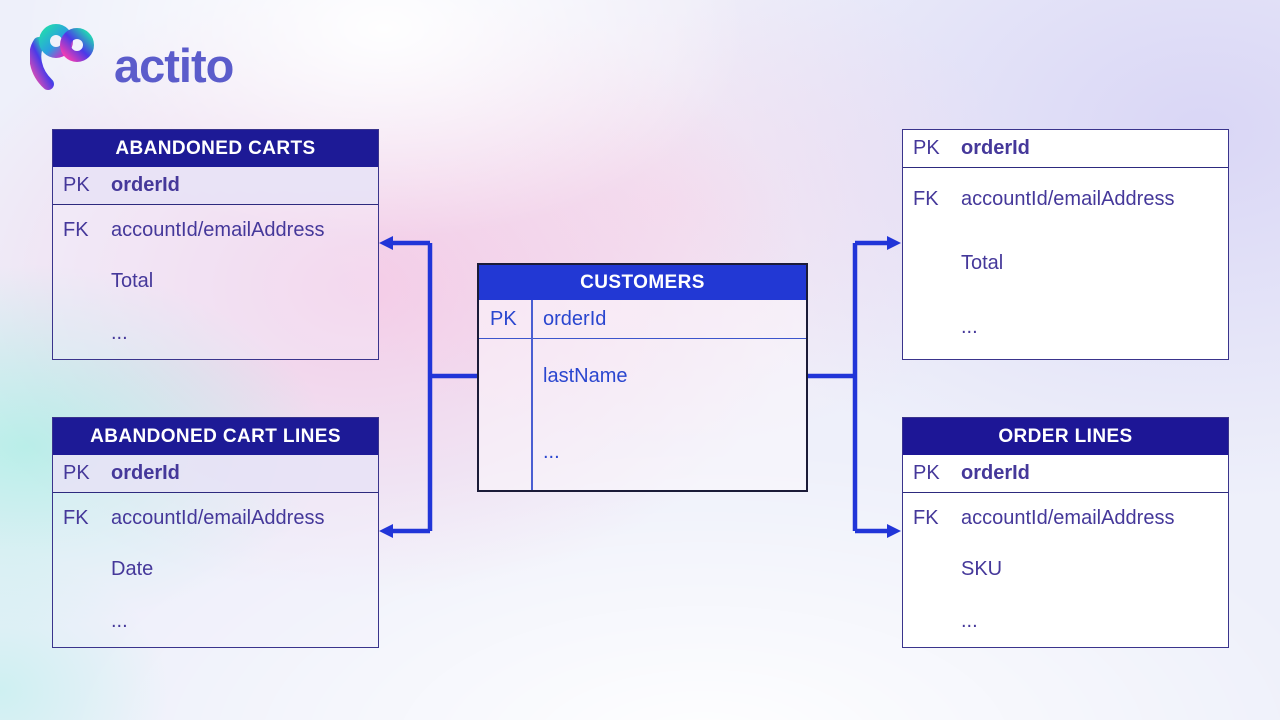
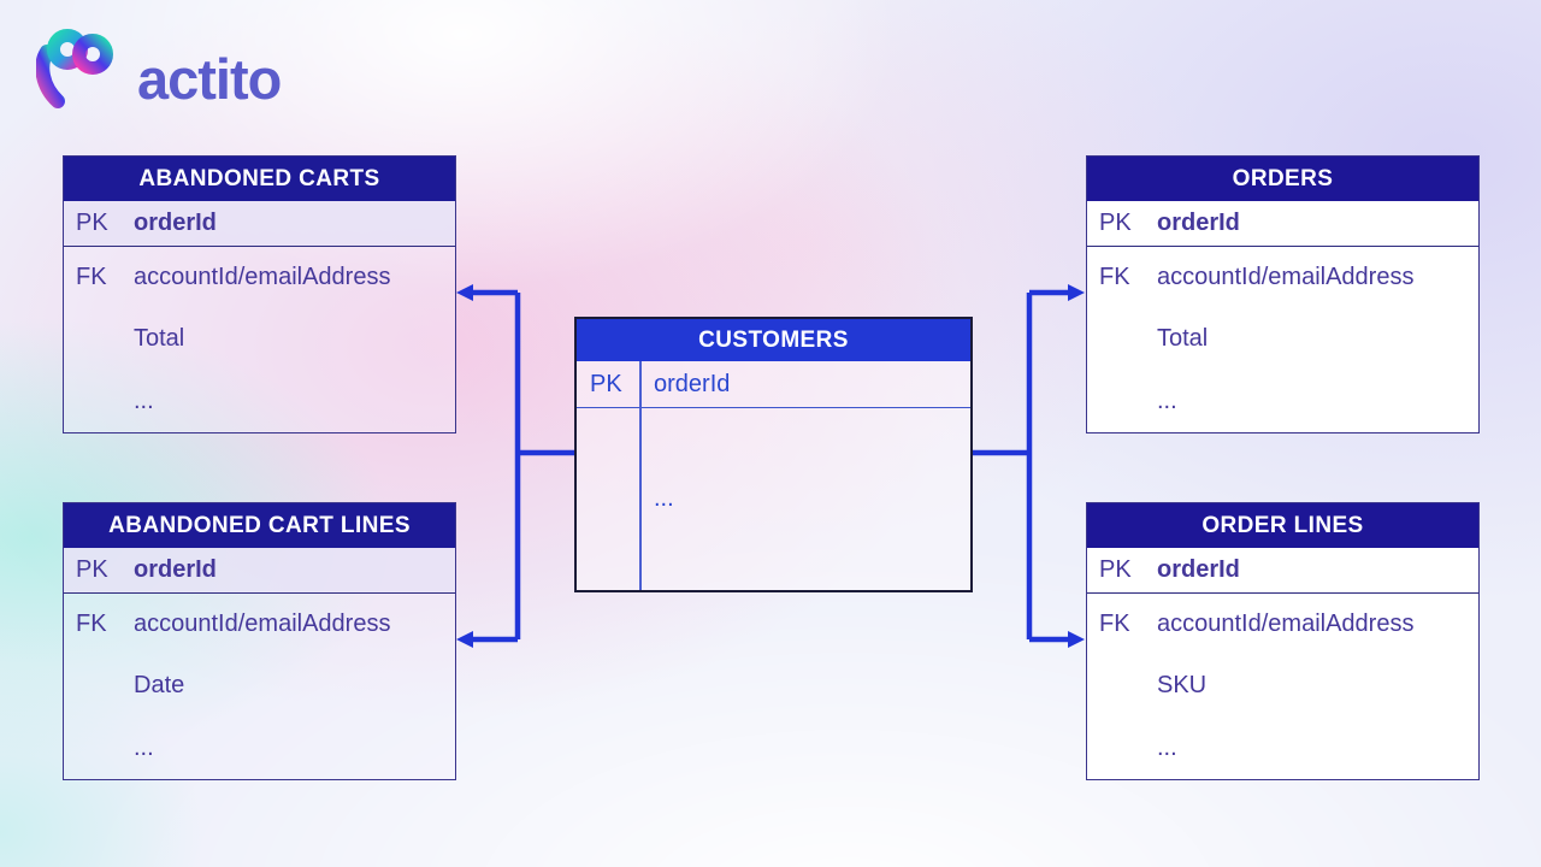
  actito
  ABANDONED CARTS
  PK
  orderId
  FK
  accountId/emailAddress
  Total
  ...
  ABANDONED CART LINES
  PK
  orderId
  FK
  accountId/emailAddress
  Date
  ...
  CUSTOMERS
  PK
  orderId
- lastName
  ...
+ ORDERS
  PK
  orderId
  FK
  accountId/emailAddress
  Total
  ...
  ORDER LINES
  PK
  orderId
  FK
  accountId/emailAddress
  SKU
  ...
